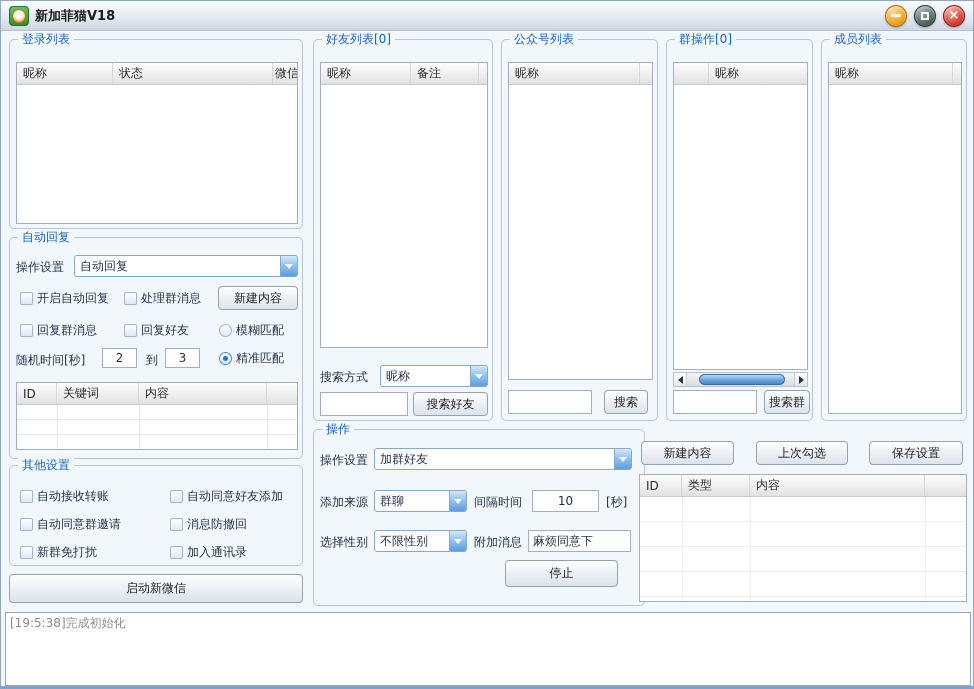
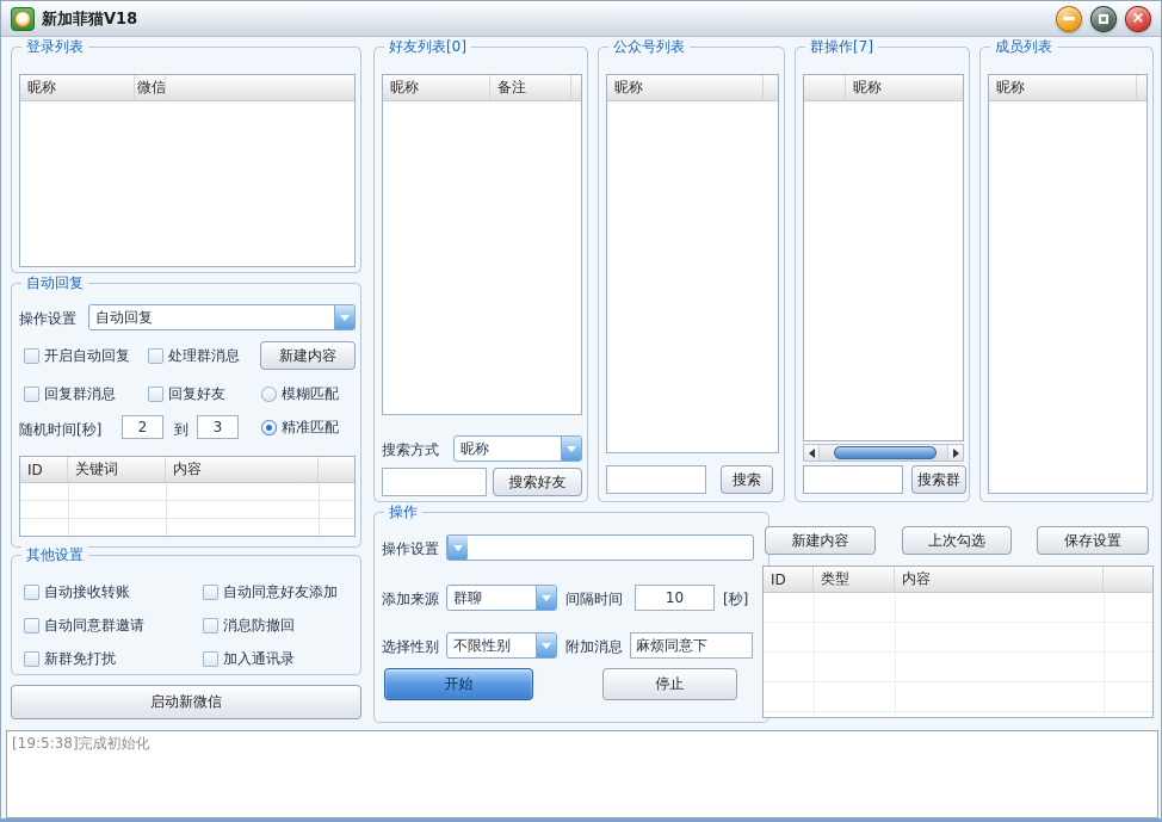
  新加菲猫V18
  ×
  登录列表
  昵称
- 状态
  自动回复
  操作设置
  自动回复
  开启自动回复
  处理群消息
  新建内容
  回复群消息
  回复好友
  模糊匹配
  随机时间[秒]
  2
  到
  3
  精准匹配
  ID
  关键词
  内容
  其他设置
  自动接收转账
  自动同意好友添加
  自动同意群邀请
  消息防撤回
  新群免打扰
  加入通讯录
  启动新微信
  好友列表[0]
  昵称
  备注
  搜索方式
  昵称
  搜索好友
  公众号列表
  昵称
  搜索
- 群操作[0]
+ 群操作[7]
  昵称
  搜索群
  成员列表
  昵称
  操作
  操作设置
- 加群好友
  添加来源
  群聊
  间隔时间
  10
  [秒]
  选择性别
  不限性别
  附加消息
  麻烦同意下
+ 开始
  停止
  新建内容
  上次勾选
  保存设置
  ID
  类型
  内容
  [19:5:38]完成初始化
